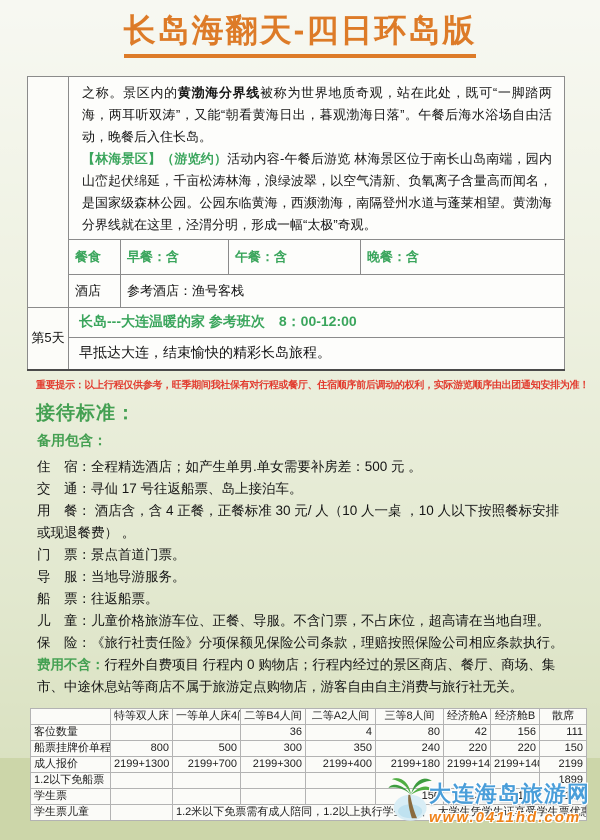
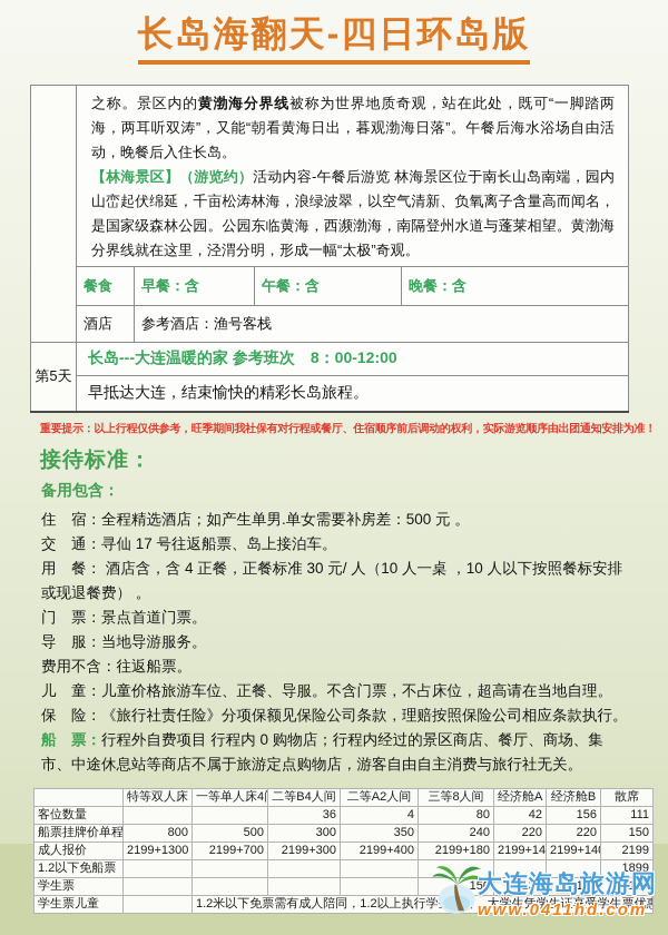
  长岛海翻天-四日环岛版
  	之称。景区内的黄渤海分界线被称为世界地质奇观，站在此处，既可“一脚踏两海，两耳听双涛”，又能“朝看黄海日出，暮观渤海日落”。午餐后海水浴场自由活动，晚餐后入住长岛。 【林海景区】（游览约）活动内容-午餐后游览 林海景区位于南长山岛南端，园内山峦起伏绵延，千亩松涛林海，浪绿波翠，以空气清新、负氧离子含量高而闻名，是国家级森林公园。公园东临黄海，西濒渤海，南隔登州水道与蓬莱相望。黄渤海分界线就在这里，泾渭分明，形成一幅“太极”奇观。
  餐食	早餐：含	午餐：含	晚餐：含
  酒店	参考酒店：渔号客栈
  第5天	长岛---大连温暖的家 参考班次 8：00-12:00 早抵达大连，结束愉快的精彩长岛旅程。
  重要提示：以上行程仅供参考，旺季期间我社保有对行程或餐厅、住宿顺序前后调动的权利，实际游览顺序由出团通知安排为准！
  接待标准：
  备用包含：
  住 宿：全程精选酒店；如产生单男.单女需要补房差：500 元 。
  交 通：寻仙 17 号往返船票、岛上接泊车。
  用 餐： 酒店含，含 4 正餐，正餐标准 30 元/ 人（10 人一桌 ，10 人以下按照餐标安排或现退餐费） 。
  门 票：景点首道门票。
  导 服：当地导游服务。
- 船 票：往返船票。
+ 费用不含：往返船票。
  儿 童：儿童价格旅游车位、正餐、导服。不含门票，不占床位，超高请在当地自理。
  保 险：《旅行社责任险》分项保额见保险公司条款，理赔按照保险公司相应条款执行。
- 费用不含：行程外自费项目 行程内 0 购物店；行程内经过的景区商店、餐厅、商场、集市、中途休息站等商店不属于旅游定点购物店，游客自由自主消费与旅行社无关。
+ 船 票：行程外自费项目 行程内 0 购物店；行程内经过的景区商店、餐厅、商场、集市、中途休息站等商店不属于旅游定点购物店，游客自由自主消费与旅行社无关。
  	特等双人床	一等单人床4	二等B4人间	二等A2人间	三等8人间	经济舱A	经济舱B	散席
  客位数量			36	4	80	42	156	111
  船票挂牌价单程	800	500	300	350	240	220	220	150
  成人报价	2199+1300	2199+700	2199+300	2199+400	2199+180	2199+14	2199+14	2199
  1.2以下免船票								1899
  学生票					150	130	130	100
  学生票儿童		1.2米以下免票需有成人陪同，1.2以上执行学，大学生凭学生证享受学生票优惠
  大连海岛旅游网
  www.0411hd.com
